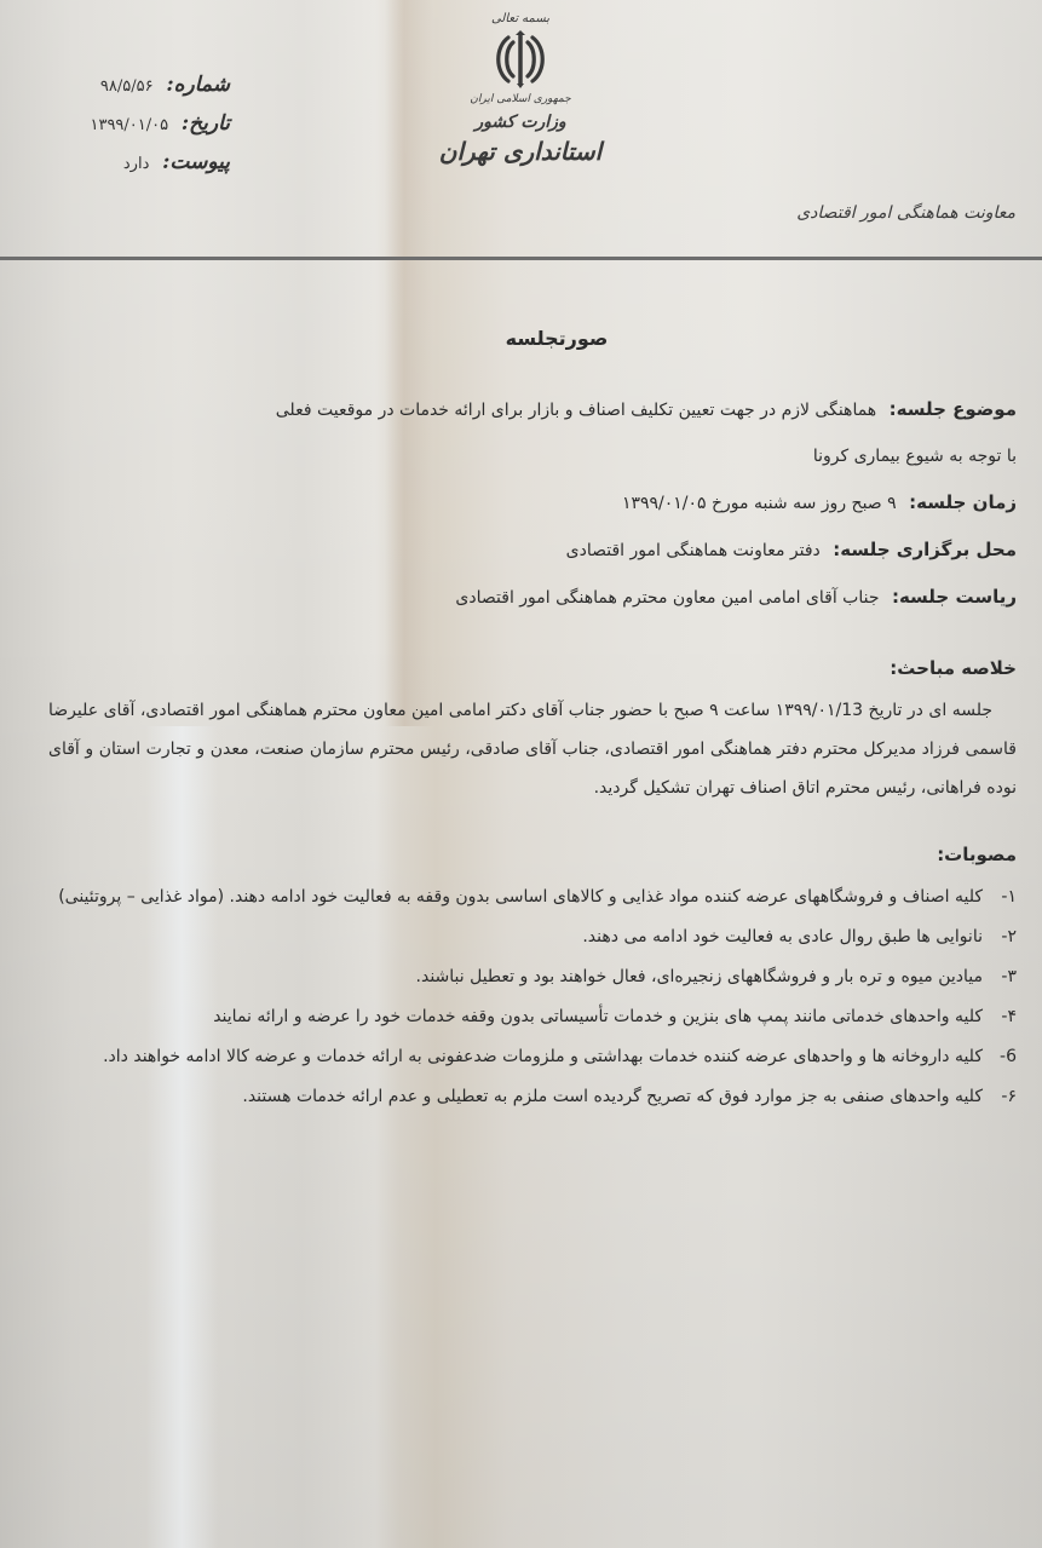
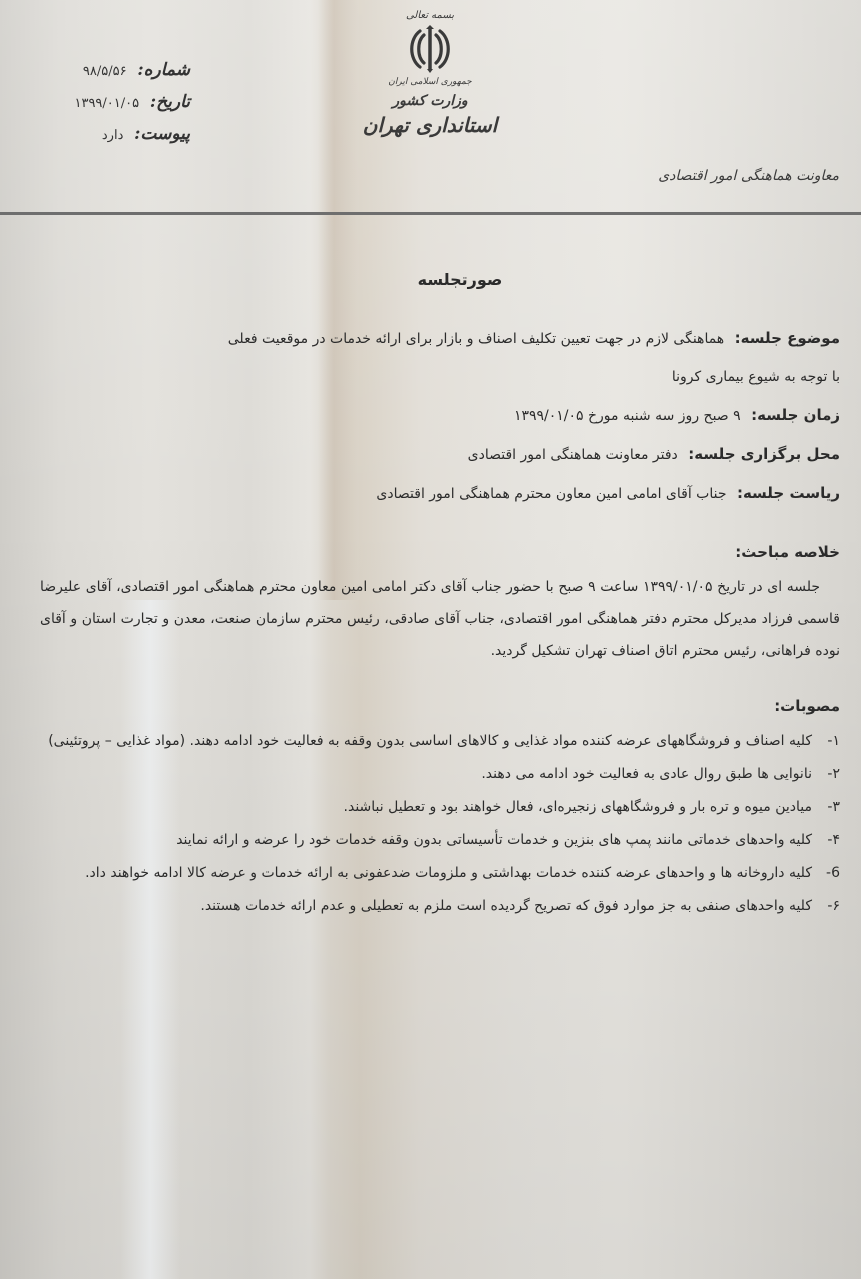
  شماره: ۹۸/۵/۵۶
  تاریخ: ۱۳۹۹/۰۱/۰۵
  پیوست: دارد
  بسمه تعالی
  جمهوری اسلامی ایران
  وزارت کشور
  استانداری تهران
  معاونت هماهنگی امور اقتصادی
  صورتجلسه
  موضوع جلسه: هماهنگی لازم در جهت تعیین تکلیف اصناف و بازار برای ارائه خدمات در موقعیت فعلی
  با توجه به شیوع بیماری کرونا
  زمان جلسه: ۹ صبح روز سه شنبه مورخ ۱۳۹۹/۰۱/۰۵
  محل برگزاری جلسه: دفتر معاونت هماهنگی امور اقتصادی
  ریاست جلسه: جناب آقای امامی امین معاون محترم هماهنگی امور اقتصادی
  خلاصه مباحث:
- جلسه ای در تاریخ ۱۳۹۹/۰۱/13 ساعت ۹ صبح با حضور جناب آقای دکتر امامی امین معاون محترم هماهنگی امور اقتصادی، آقای علیرضا قاسمی فرزاد مدیرکل محترم دفتر هماهنگی امور اقتصادی، جناب آقای صادقی، رئیس محترم سازمان صنعت، معدن و تجارت استان و آقای نوده فراهانی، رئیس محترم اتاق اصناف تهران تشکیل گردید.
+ جلسه ای در تاریخ ۱۳۹۹/۰۱/۰۵ ساعت ۹ صبح با حضور جناب آقای دکتر امامی امین معاون محترم هماهنگی امور اقتصادی، آقای علیرضا قاسمی فرزاد مدیرکل محترم دفتر هماهنگی امور اقتصادی، جناب آقای صادقی، رئیس محترم سازمان صنعت، معدن و تجارت استان و آقای نوده فراهانی، رئیس محترم اتاق اصناف تهران تشکیل گردید.
  مصوبات:
  ۱-
  کلیه اصناف و فروشگاههای عرضه کننده مواد غذایی و کالاهای اساسی بدون وقفه به فعالیت خود ادامه دهند. (مواد غذایی – پروتئینی)
  ۲-
  نانوایی ها طبق روال عادی به فعالیت خود ادامه می دهند.
  ۳-
  میادین میوه و تره بار و فروشگاههای زنجیره‌ای، فعال خواهند بود و تعطیل نباشند.
  ۴-
  کلیه واحدهای خدماتی مانند پمپ های بنزین و خدمات تأسیساتی بدون وقفه خدمات خود را عرضه و ارائه نمایند
  6-
  کلیه داروخانه ها و واحدهای عرضه کننده خدمات بهداشتی و ملزومات ضدعفونی به ارائه خدمات و عرضه کالا ادامه خواهند داد.
  ۶-
  کلیه واحدهای صنفی به جز موارد فوق که تصریح گردیده است ملزم به تعطیلی و عدم ارائه خدمات هستند.
